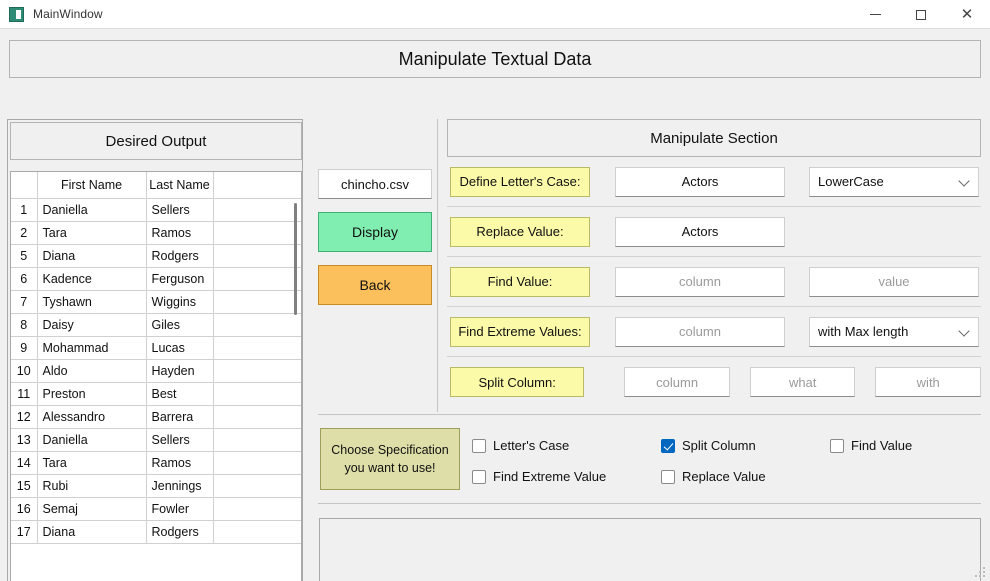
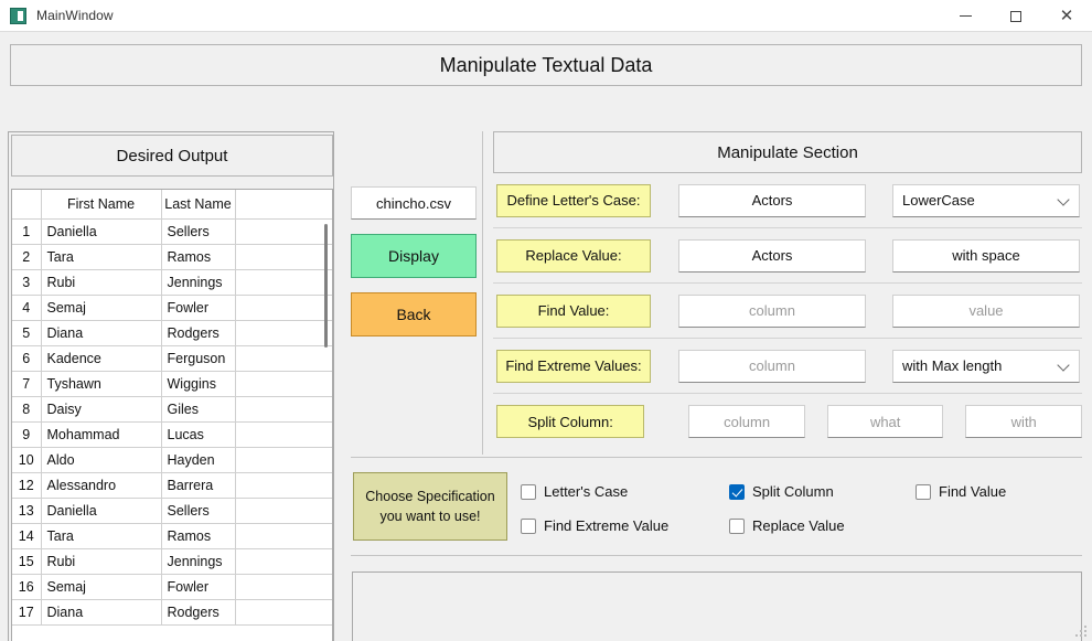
  MainWindow
  ✕
  Manipulate Textual Data
  Desired Output
  	First Name	Last Name
  1	Daniella	Sellers
  2	Tara	Ramos
+ 3	Rubi	Jennings
+ 4	Semaj	Fowler
  5	Diana	Rodgers
  6	Kadence	Ferguson
  7	Tyshawn	Wiggins
  8	Daisy	Giles
  9	Mohammad	Lucas
  10	Aldo	Hayden
- 11	Preston	Best
  12	Alessandro	Barrera
  13	Daniella	Sellers
  14	Tara	Ramos
  15	Rubi	Jennings
  16	Semaj	Fowler
  17	Diana	Rodgers
  chincho.csv
  Display
  Back
  Manipulate Section
  Define Letter's Case:
  Actors
  LowerCase
  Replace Value:
  Actors
+ with space
  Find Value:
  column
  value
  Find Extreme Values:
  column
  with Max length
  Split Column:
  column
  what
  with
  Choose Specification
  you want to use!
  Letter's Case
  Split Column
  Find Value
  Find Extreme Value
  Replace Value
